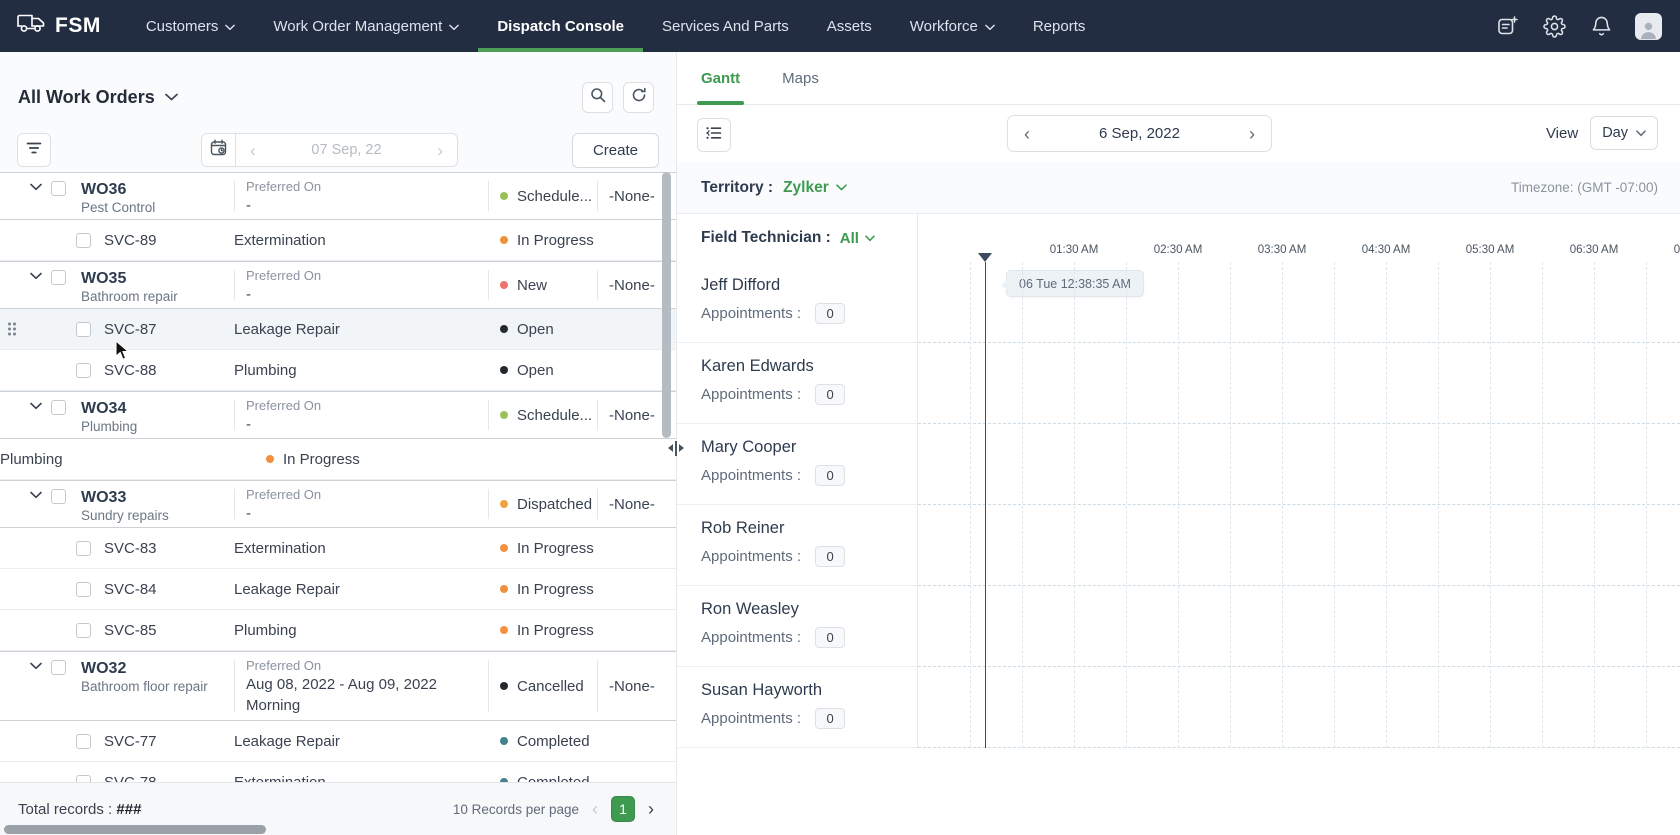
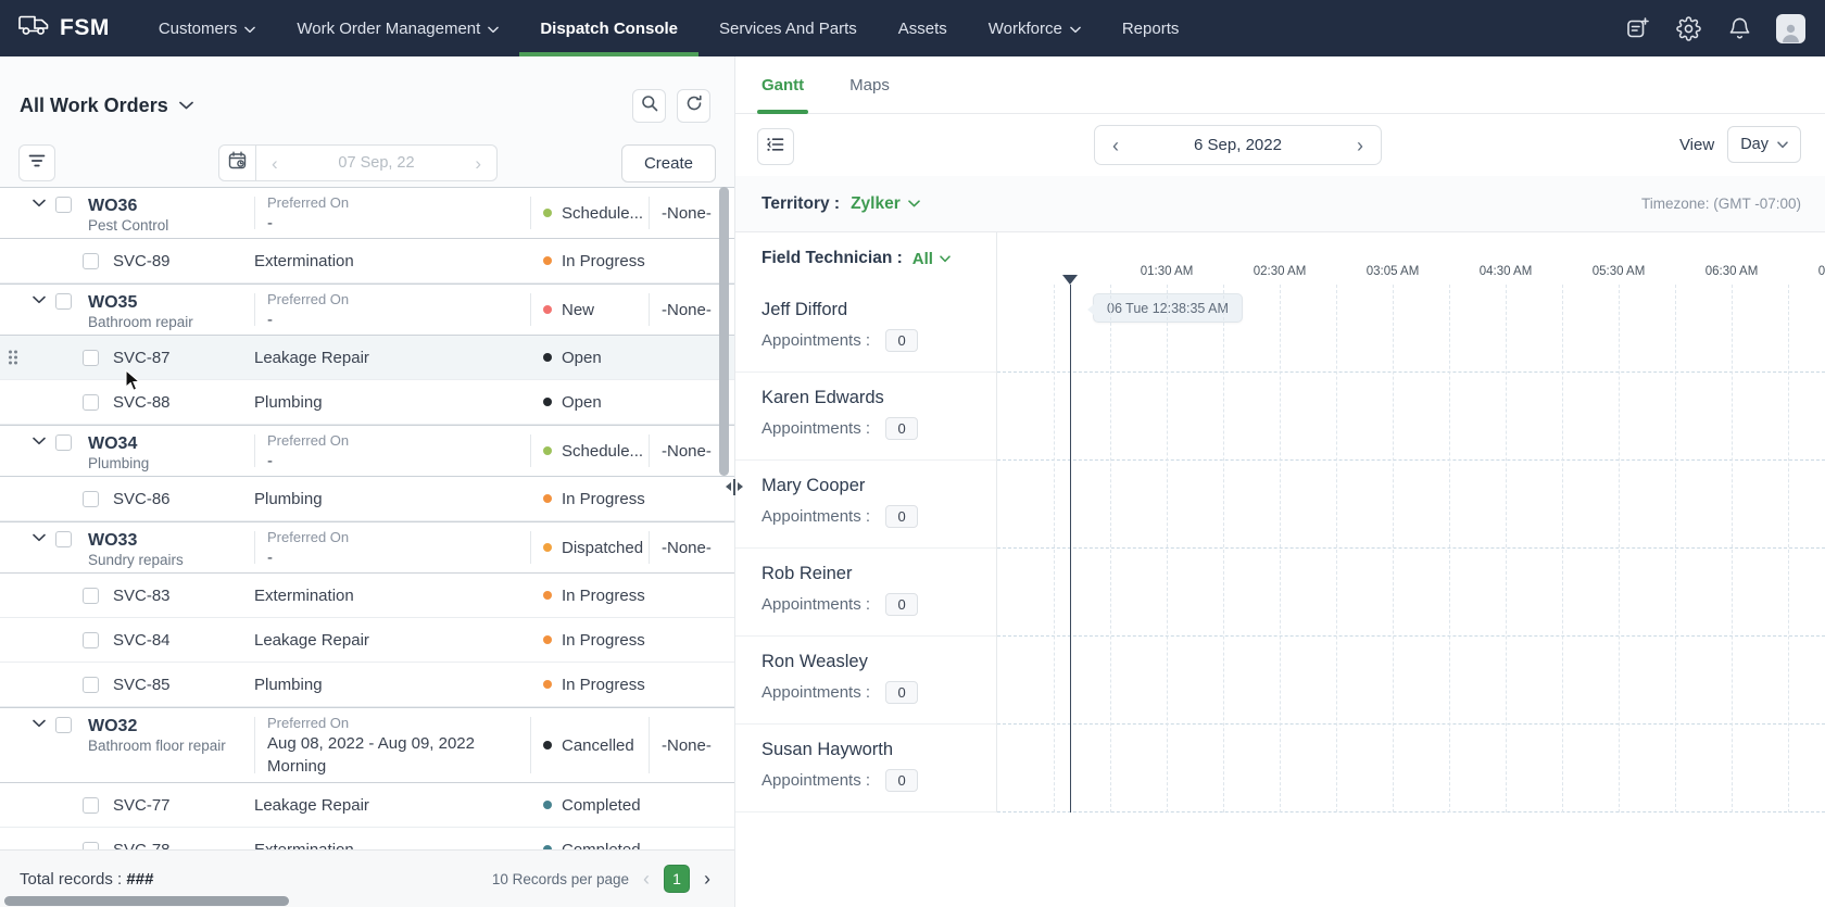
  FSM
  Customers
  Work Order Management
  Dispatch Console
  Services And Parts
  Assets
  Workforce
  Reports
  All Work Orders
  ‹
  07 Sep, 22
  ›
  Create
  WO36
  Pest Control
  Preferred On
  -
  Schedule...
  -None-
  SVC-89
  Extermination
  In Progress
  WO35
  Bathroom repair
  Preferred On
  -
  New
  -None-
  SVC-87
  Leakage Repair
  Open
  SVC-88
  Plumbing
  Open
  WO34
  Plumbing
  Preferred On
  -
  Schedule...
  -None-
+ SVC-86
  Plumbing
  In Progress
  WO33
  Sundry repairs
  Preferred On
  -
  Dispatched
  -None-
  SVC-83
  Extermination
  In Progress
  SVC-84
  Leakage Repair
  In Progress
  SVC-85
  Plumbing
  In Progress
  WO32
  Bathroom floor repair
  Preferred On
  Aug 08, 2022 - Aug 09, 2022
  Morning
  Cancelled
  -None-
  SVC-77
  Leakage Repair
  Completed
  Total records : ###
  10 Records per page
  ‹
  1
  ›
  Gantt
  Maps
  ‹
  6 Sep, 2022
  ›
  View
  Day
  Territory :
  Zylker
  Timezone: (GMT -07:00)
  Field Technician :
  All
  Jeff Difford
  Appointments :
  0
  Karen Edwards
  Appointments :
  0
  Mary Cooper
  Appointments :
  0
  Rob Reiner
  Appointments :
  0
  Ron Weasley
  Appointments :
  0
  Susan Hayworth
  Appointments :
  0
  01:30 AM
  02:30 AM
- 03:30 AM
+ 03:05 AM
  04:30 AM
  05:30 AM
  06:30 AM
  06 Tue 12:38:35 AM
